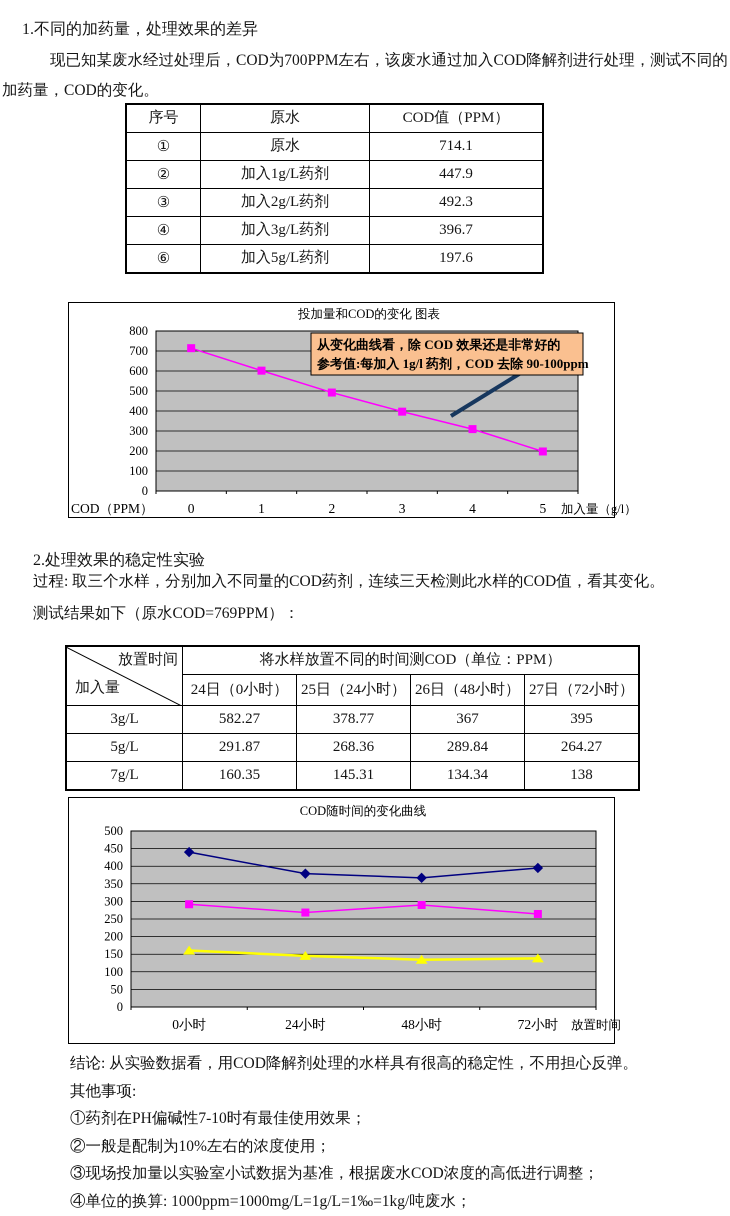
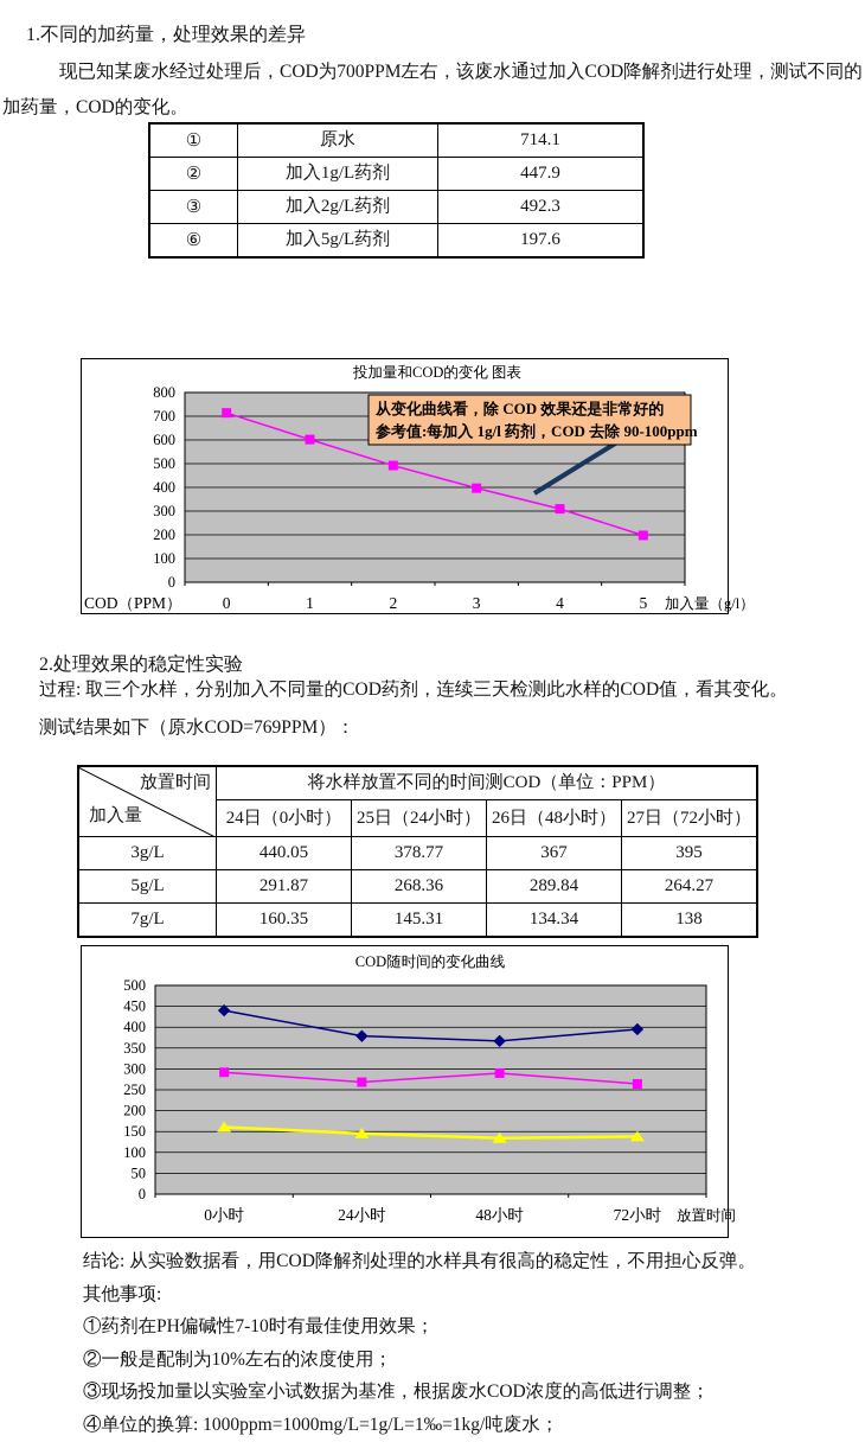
  1.不同的加药量，处理效果的差异
  现已知某废水经过处理后，COD为700PPM左右，该废水通过加入COD降解剂进行处理，测试不同的加药量，COD的变化。
- 序号	原水	COD值（PPM）
  ①	原水	714.1
  ②	加入1g/L药剂	447.9
  ③	加入2g/L药剂	492.3
- ④	加入3g/L药剂	396.7
  ⑥	加入5g/L药剂	197.6
  投加量和COD的变化 图表
  0
  100
  200
  300
  400
  500
  600
  700
  800
  0
  1
  2
  3
  4
  5
  COD（PPM）
  加入量（g/l）
  从变化曲线看，除 COD 效果还是非常好的
  参考值:每加入 1g/l 药剂，COD 去除 90-100ppm
  2.处理效果的稳定性实验
  过程: 取三个水样，分别加入不同量的COD药剂，连续三天检测此水样的COD值，看其变化。
  测试结果如下（原水COD=769PPM）：
  放置时间加入量	将水样放置不同的时间测COD（单位：PPM）
  24日（0小时）	25日（24小时）	26日（48小时）	27日（72小时）
- 3g/L	582.27	378.77	367	395
+ 3g/L	440.05	378.77	367	395
  5g/L	291.87	268.36	289.84	264.27
  7g/L	160.35	145.31	134.34	138
  COD随时间的变化曲线
  0
  50
  100
  150
  200
  250
  300
  350
  400
  450
  500
  0小时
  24小时
  48小时
  72小时
  放置时间
  结论: 从实验数据看，用COD降解剂处理的水样具有很高的稳定性，不用担心反弹。
  其他事项:
  ①药剂在PH偏碱性7-10时有最佳使用效果；
  ②一般是配制为10%左右的浓度使用；
  ③现场投加量以实验室小试数据为基准，根据废水COD浓度的高低进行调整；
  ④单位的换算: 1000ppm=1000mg/L=1g/L=1‰=1kg/吨废水；
